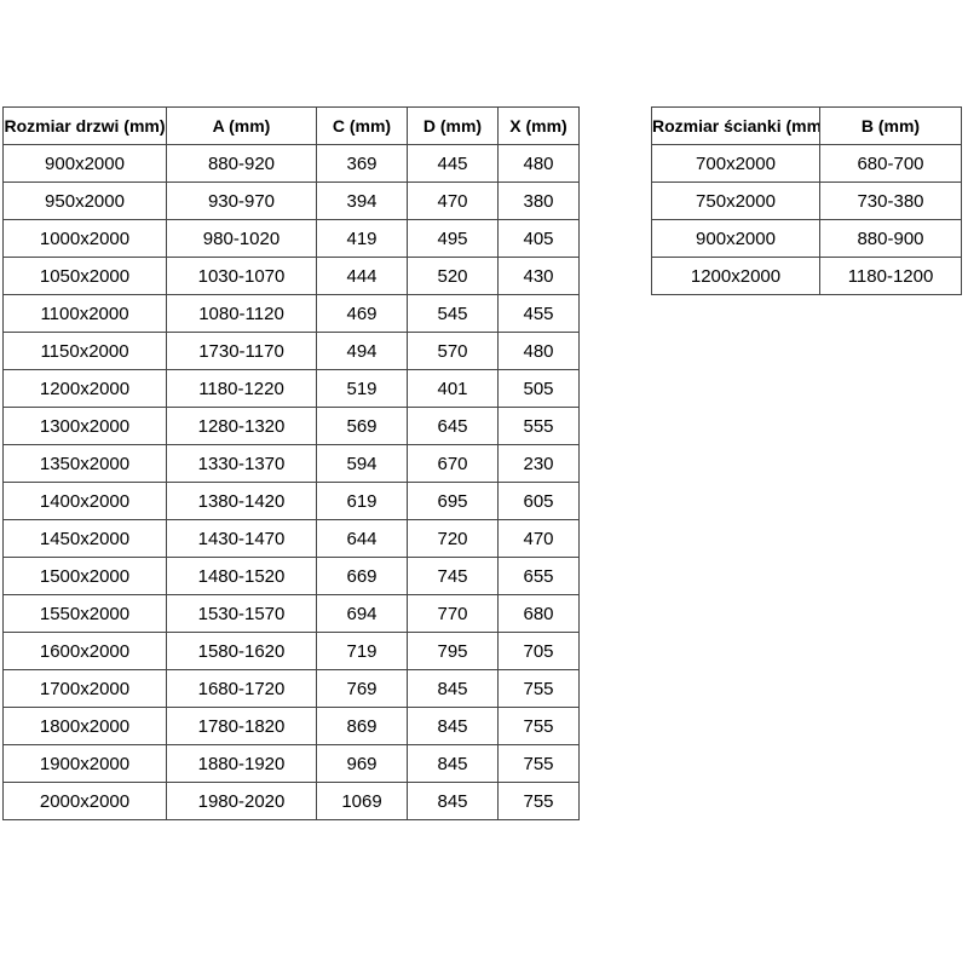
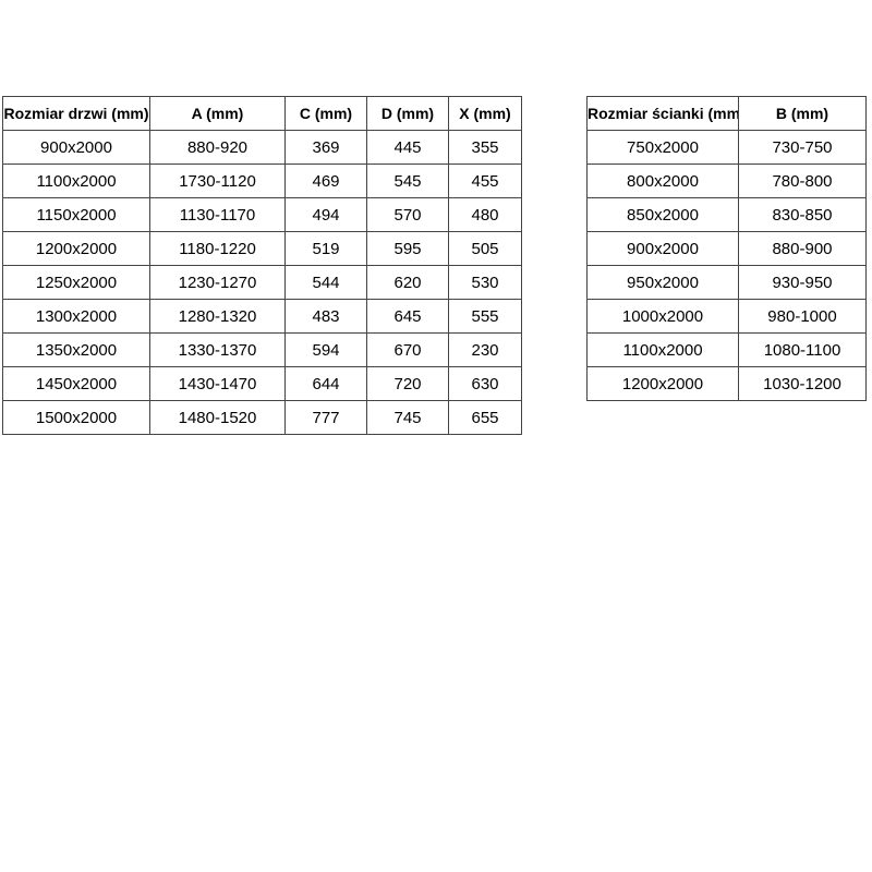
  Rozmiar drzwi (mm)	A (mm)	C (mm)	D (mm)	X (mm)
- 900x2000	880-920	369	445	480
+ 900x2000	880-920	369	445	355
- 950x2000	930-970	394	470	380
- 1000x2000	980-1020	419	495	405
- 1050x2000	1030-1070	444	520	430
- 1100x2000	1080-1120	469	545	455
+ 1100x2000	1730-1120	469	545	455
- 1150x2000	1730-1170	494	570	480
+ 1150x2000	1130-1170	494	570	480
- 1200x2000	1180-1220	519	401	505
+ 1200x2000	1180-1220	519	595	505
+ 1250x2000	1230-1270	544	620	530
- 1300x2000	1280-1320	569	645	555
+ 1300x2000	1280-1320	483	645	555
  1350x2000	1330-1370	594	670	230
- 1400x2000	1380-1420	619	695	605
- 1450x2000	1430-1470	644	720	470
+ 1450x2000	1430-1470	644	720	630
- 1500x2000	1480-1520	669	745	655
+ 1500x2000	1480-1520	777	745	655
- 1550x2000	1530-1570	694	770	680
- 1600x2000	1580-1620	719	795	705
- 1700x2000	1680-1720	769	845	755
- 1800x2000	1780-1820	869	845	755
- 1900x2000	1880-1920	969	845	755
- 2000x2000	1980-2020	1069	845	755
  Rozmiar ścianki (mm	B (mm)
- 700x2000	680-700
- 750x2000	730-380
+ 750x2000	730-750
+ 800x2000	780-800
+ 850x2000	830-850
  900x2000	880-900
+ 950x2000	930-950
+ 1000x2000	980-1000
+ 1100x2000	1080-1100
- 1200x2000	1180-1200
+ 1200x2000	1030-1200
